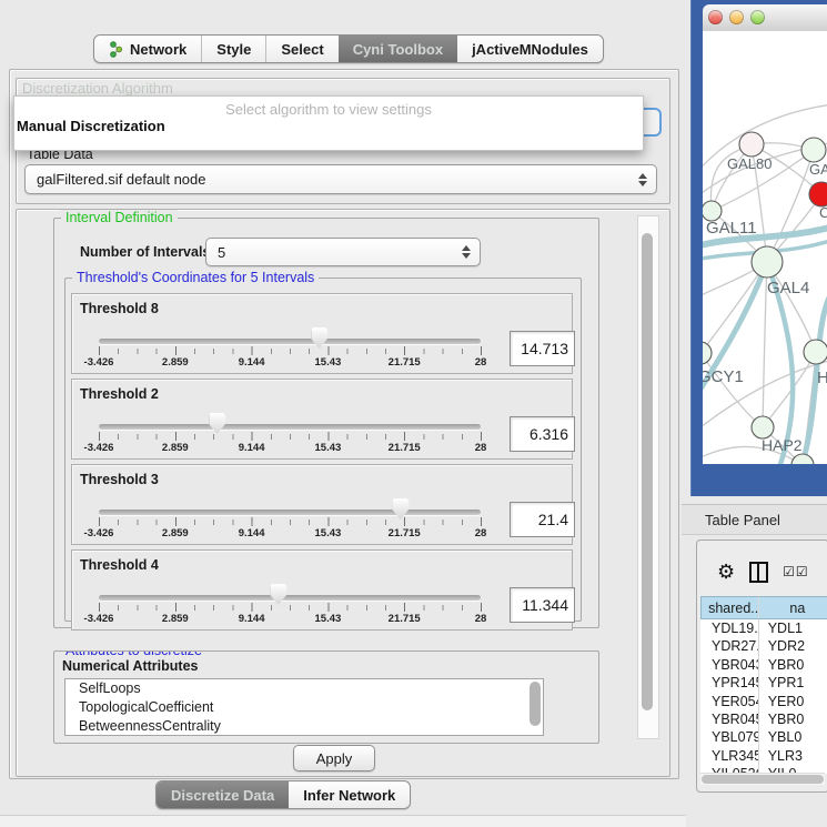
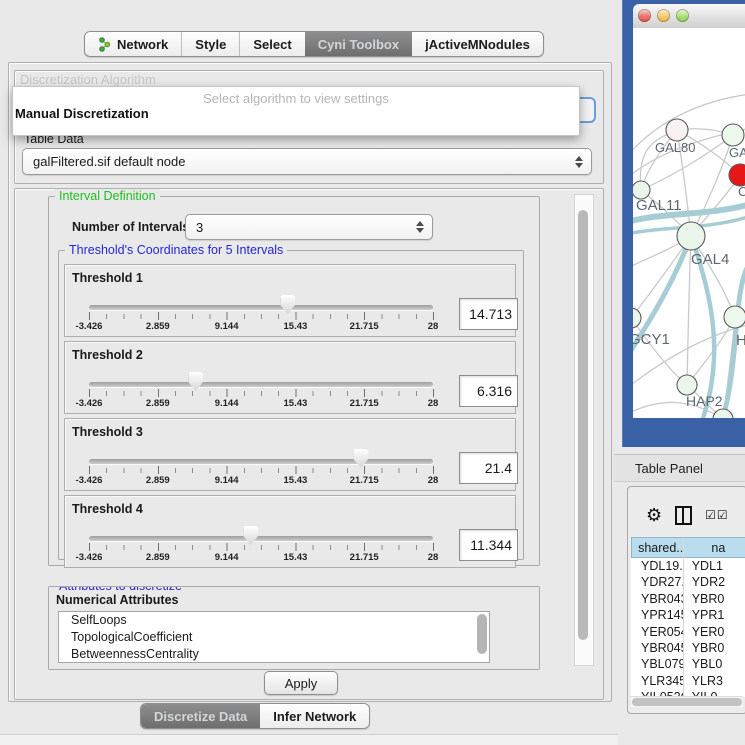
  Network
  Style
  Select
  Cyni Toolbox
  jActiveMNodules
  Discretization Algorithm
  Table Data
  galFiltered.sif default node
  Select algorithm to view settings
  Manual Discretization
  Interval Definition
  Number of Interval
- 5
+ 3
  Threshold's Coordinates for 5 Intervals
- Threshold 8
+ Threshold 1
  -3.426
  2.859
  9.144
  15.43
  21.715
  28
  14.713
  Threshold 2
  -3.426
  2.859
  9.144
  15.43
  21.715
  28
  6.316
  Threshold 3
  -3.426
  2.859
  9.144
  15.43
  21.715
  28
  21.4
  Threshold 4
  -3.426
  2.859
  9.144
  15.43
  21.715
  28
  11.344
  Numerical Attributes
  SelfLoops
  TopologicalCoefficient
  BetweennessCentrality
  Apply
  Discretize Data
  Infer Network
  GAL80
  C
  GAL11
  GAL4
  GCY1
  H
  HAP2
  Table Panel
  ⚙
  ☑☑
  shared..
  na
  YDL19.
  YDL1
  YDR27.
  YDR2
  YBR04
  YBR0
  YPR14
  YPR1
  YER05
  YER0
  YBR04
  YBR0
  YBL079
  YBL0
  YLR345
  YLR3
